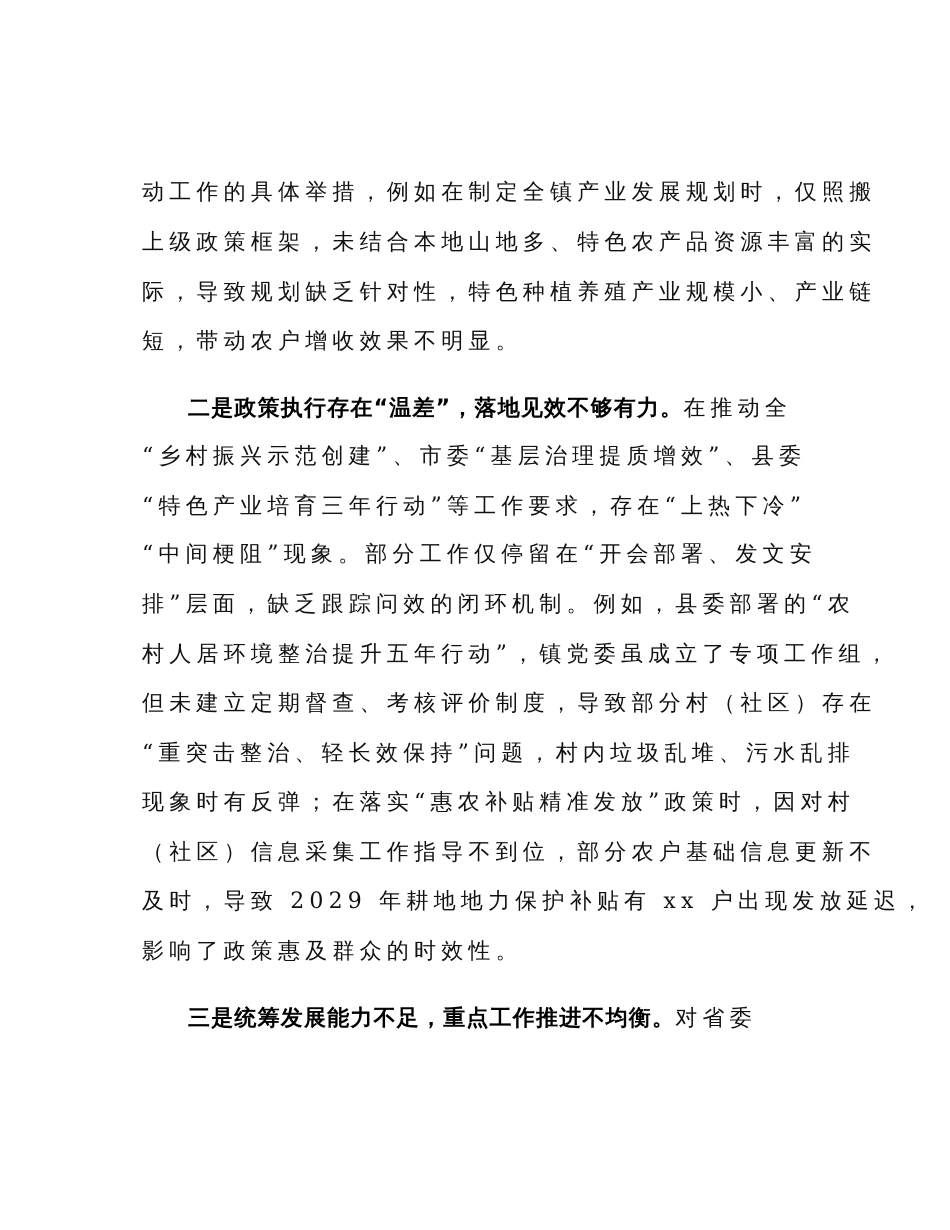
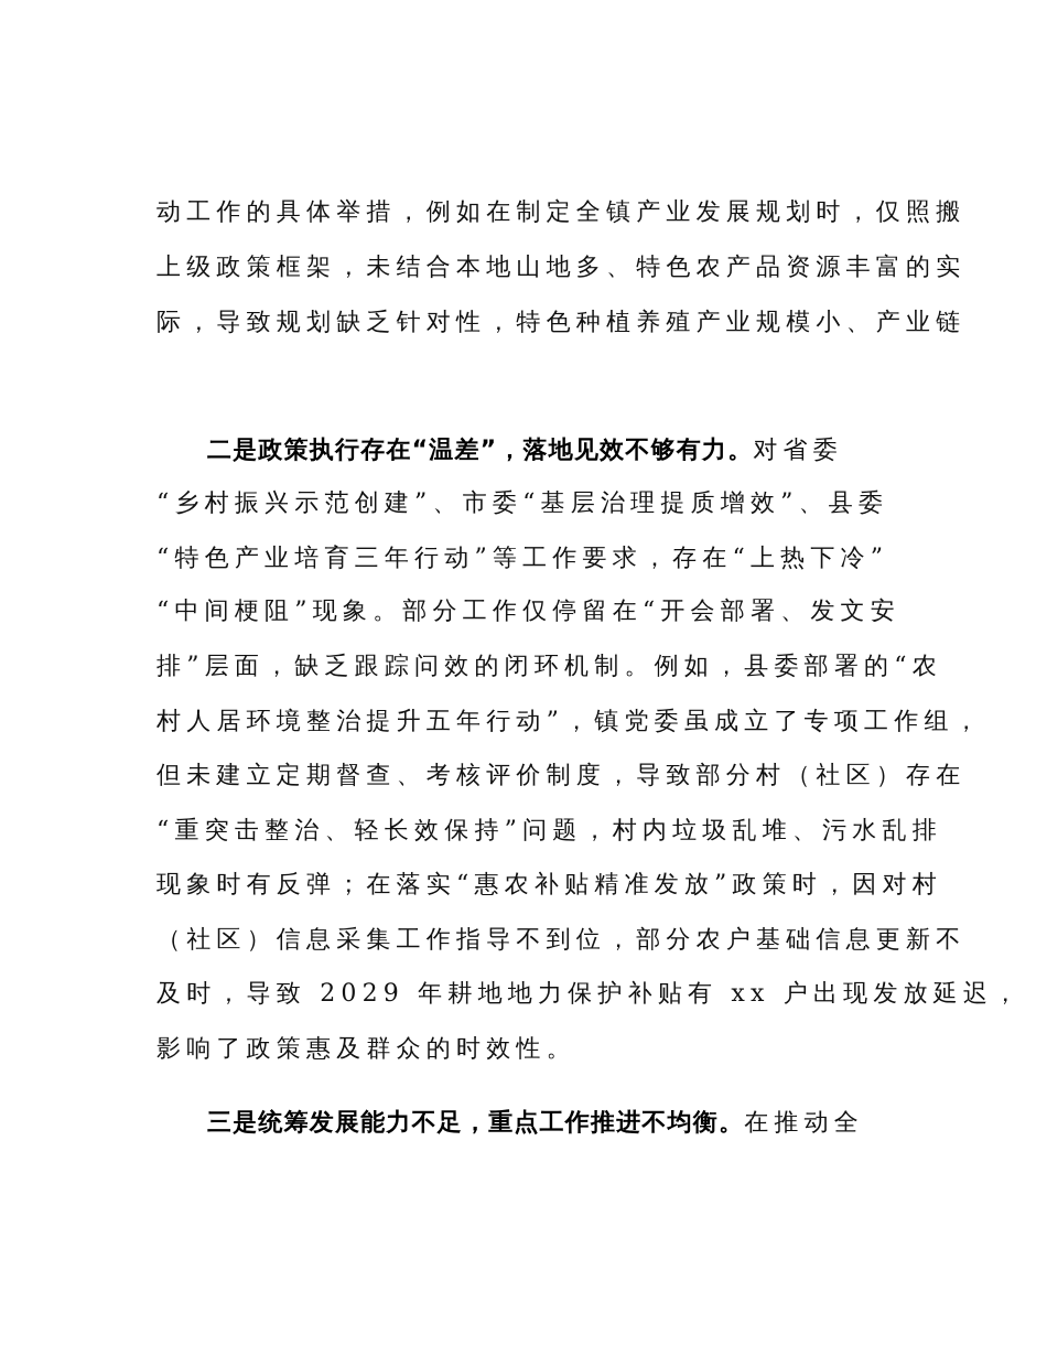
  动工作的具体举措，例如在制定全镇产业发展规划时，仅照搬
  上级政策框架，未结合本地山地多、特色农产品资源丰富的实
  际，导致规划缺乏针对性，特色种植养殖产业规模小、产业链
- 短，带动农户增收效果不明显。
- 二是政策执行存在“温差”，落地见效不够有力。在推动全
+ 二是政策执行存在“温差”，落地见效不够有力。对省委
  “乡村振兴示范创建”、市委“基层治理提质增效”、县委
  “特色产业培育三年行动”等工作要求，存在“上热下冷”
  “中间梗阻”现象。部分工作仅停留在“开会部署、发文安
  排”层面，缺乏跟踪问效的闭环机制。例如，县委部署的“农
  村人居环境整治提升五年行动”，镇党委虽成立了专项工作组，
  但未建立定期督查、考核评价制度，导致部分村（社区）存在
  “重突击整治、轻长效保持”问题，村内垃圾乱堆、污水乱排
  现象时有反弹；在落实“惠农补贴精准发放”政策时，因对村
  （社区）信息采集工作指导不到位，部分农户基础信息更新不
  及时，导致 2029 年耕地地力保护补贴有 xx 户出现发放延迟，
  影响了政策惠及群众的时效性。
- 三是统筹发展能力不足，重点工作推进不均衡。对省委
+ 三是统筹发展能力不足，重点工作推进不均衡。在推动全
